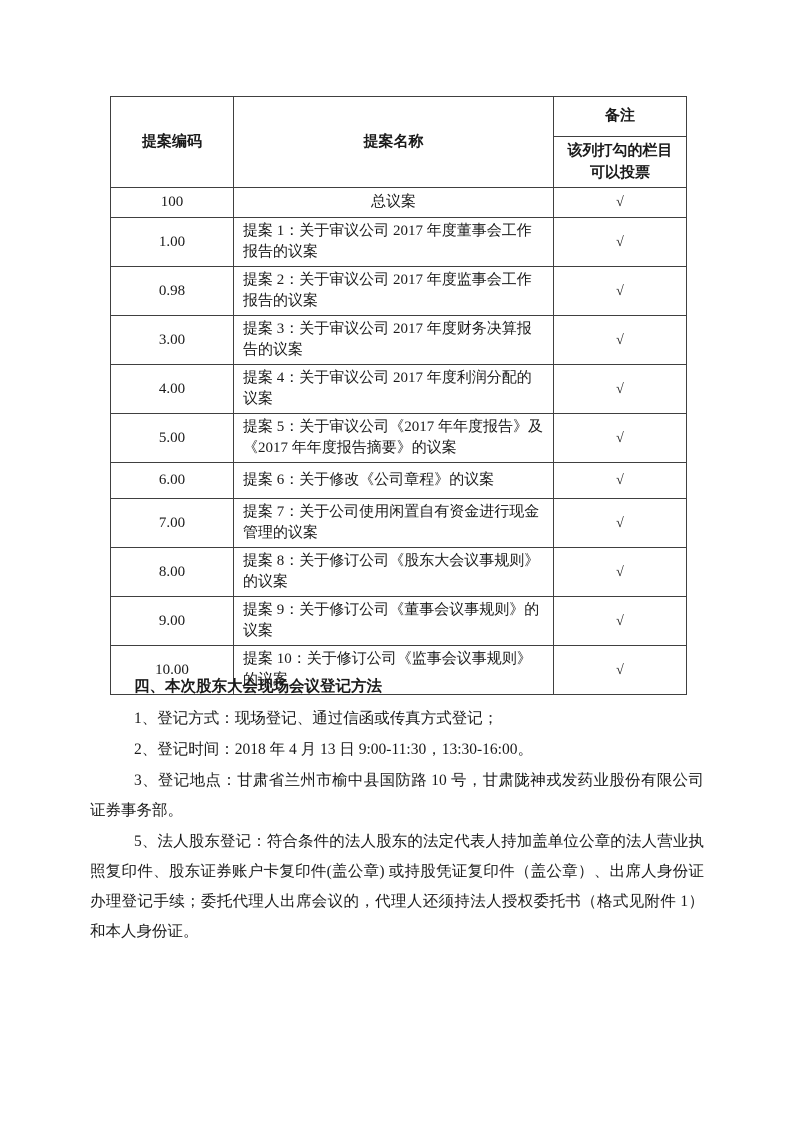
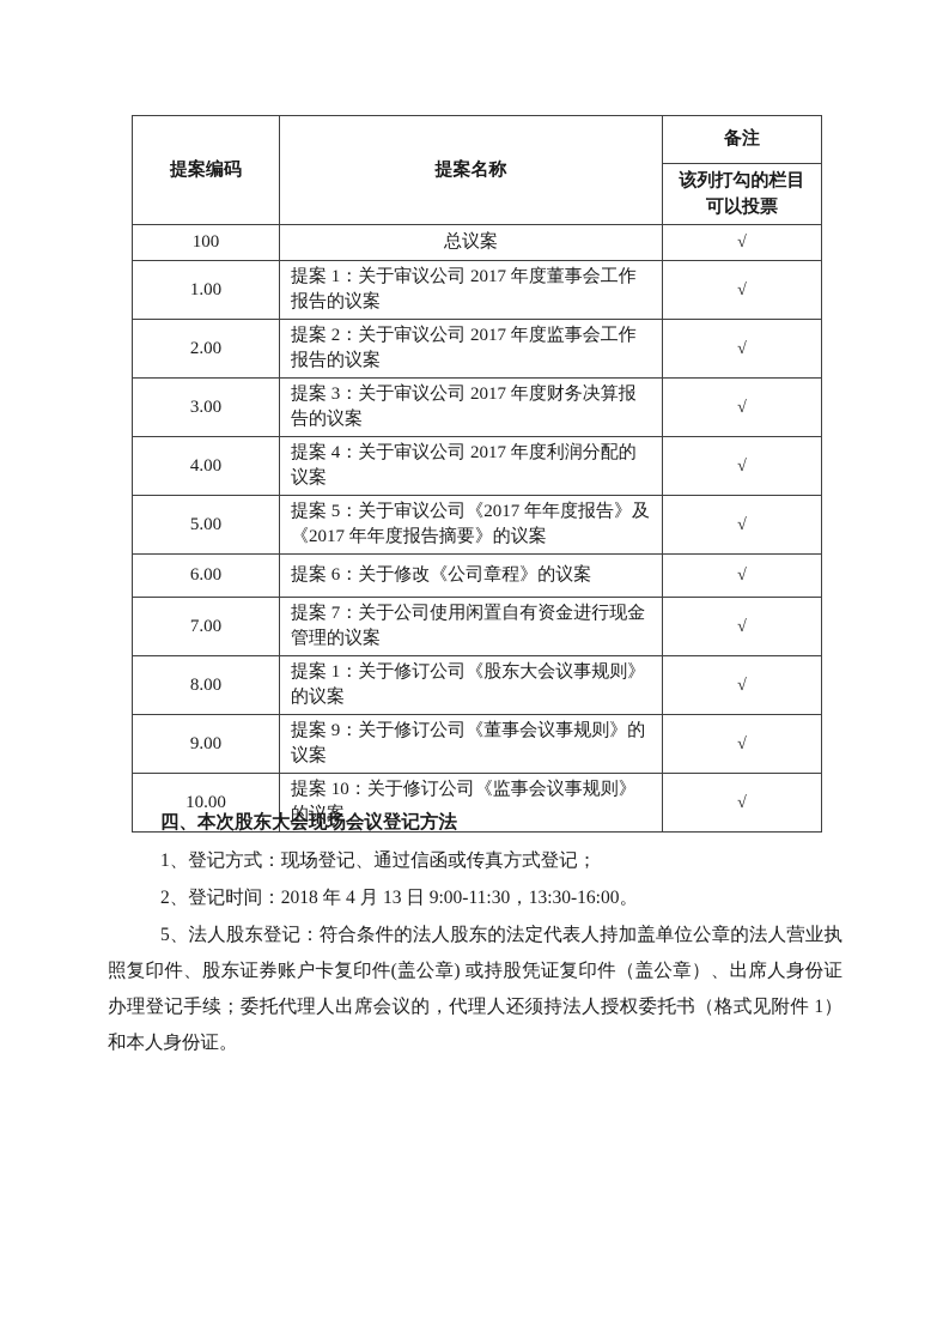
  提案编码	提案名称	备注
  该列打勾的栏目可以投票
  100	总议案	√
  1.00	提案 1：关于审议公司 2017 年度董事会工作报告的议案	√
- 0.98	提案 2：关于审议公司 2017 年度监事会工作报告的议案	√
+ 2.00	提案 2：关于审议公司 2017 年度监事会工作报告的议案	√
  3.00	提案 3：关于审议公司 2017 年度财务决算报告的议案	√
  4.00	提案 4：关于审议公司 2017 年度利润分配的议案	√
  5.00	提案 5：关于审议公司《2017 年年度报告》及《2017 年年度报告摘要》的议案	√
  6.00	提案 6：关于修改《公司章程》的议案	√
  7.00	提案 7：关于公司使用闲置自有资金进行现金管理的议案	√
- 8.00	提案 8：关于修订公司《股东大会议事规则》的议案	√
+ 8.00	提案 1：关于修订公司《股东大会议事规则》的议案	√
  9.00	提案 9：关于修订公司《董事会议事规则》的议案	√
  10.00	提案 10：关于修订公司《监事会议事规则》的议案	√
  四、本次股东大会现场会议登记方法
  1、登记方式：现场登记、通过信函或传真方式登记；
  2、登记时间：2018 年 4 月 13 日 9:00-11:30，13:30-16:00。
- 3、登记地点：甘肃省兰州市榆中县国防路 10 号，甘肃陇神戎发药业股份有限公司证券事务部。
  5、法人股东登记：符合条件的法人股东的法定代表人持加盖单位公章的法人营业执照复印件、股东证券账户卡复印件(盖公章) 或持股凭证复印件（盖公章）、出席人身份证办理登记手续；委托代理人出席会议的，代理人还须持法人授权委托书（格式见附件 1）和本人身份证。
